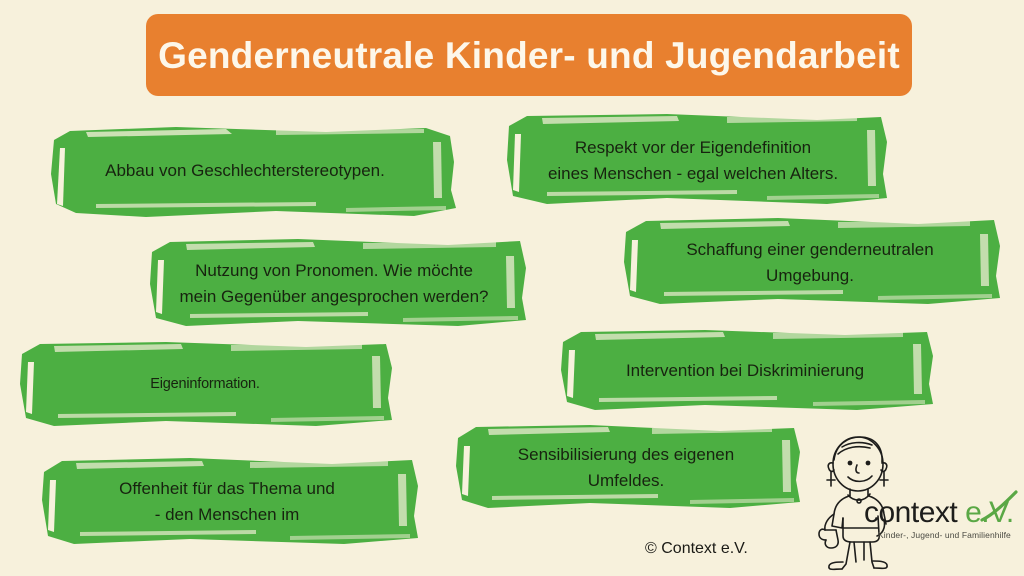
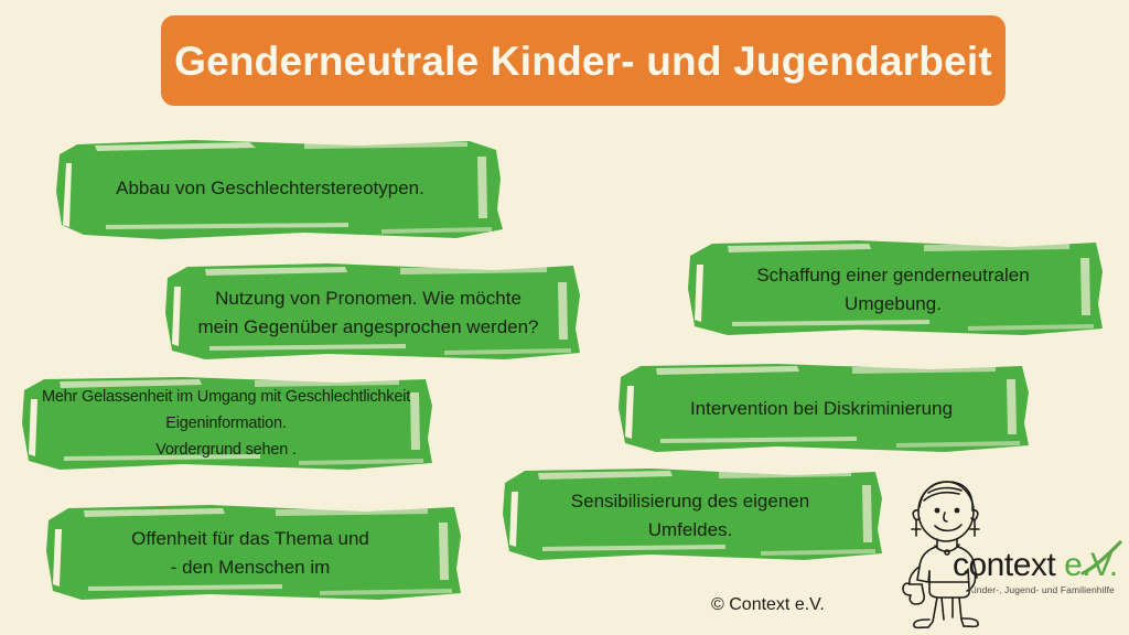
  Genderneutrale Kinder- und Jugendarbeit
  Abbau von Geschlechterstereotypen.
- Respekt vor der Eigendefinition
- eines Menschen - egal welchen Alters.
  Nutzung von Pronomen. Wie möchte
  mein Gegenüber angesprochen werden?
  Schaffung einer genderneutralen
  Umgebung.
+ Mehr Gelassenheit im Umgang mit Geschlechtlichkeit
  Eigeninformation.
+ Vordergrund sehen .
  Intervention bei Diskriminierung
  Sensibilisierung des eigenen
  Umfeldes.
  Offenheit für das Thema und
  - den Menschen im
  © Context e.V.
  context e.V.
  Kinder-, Jugend- und Familienhilfe
